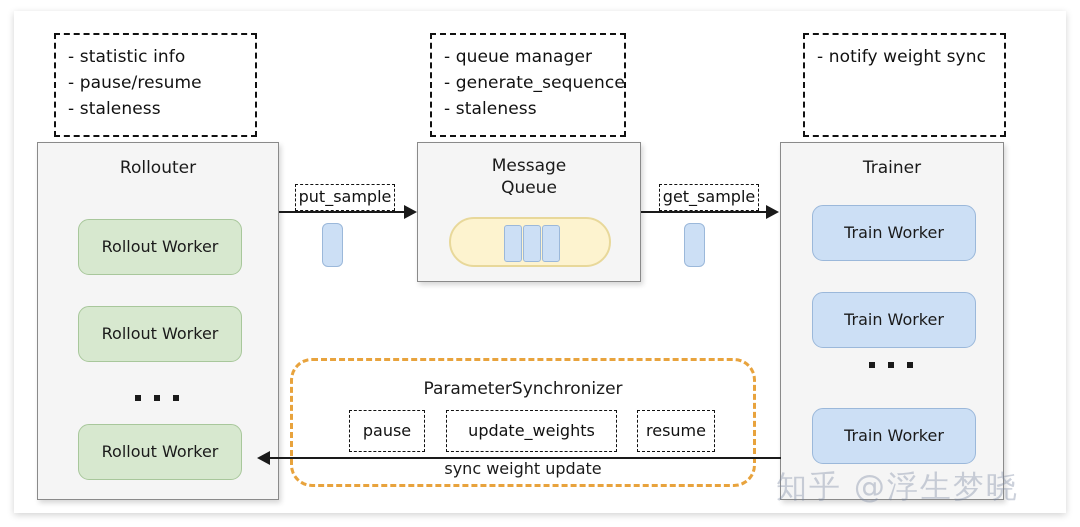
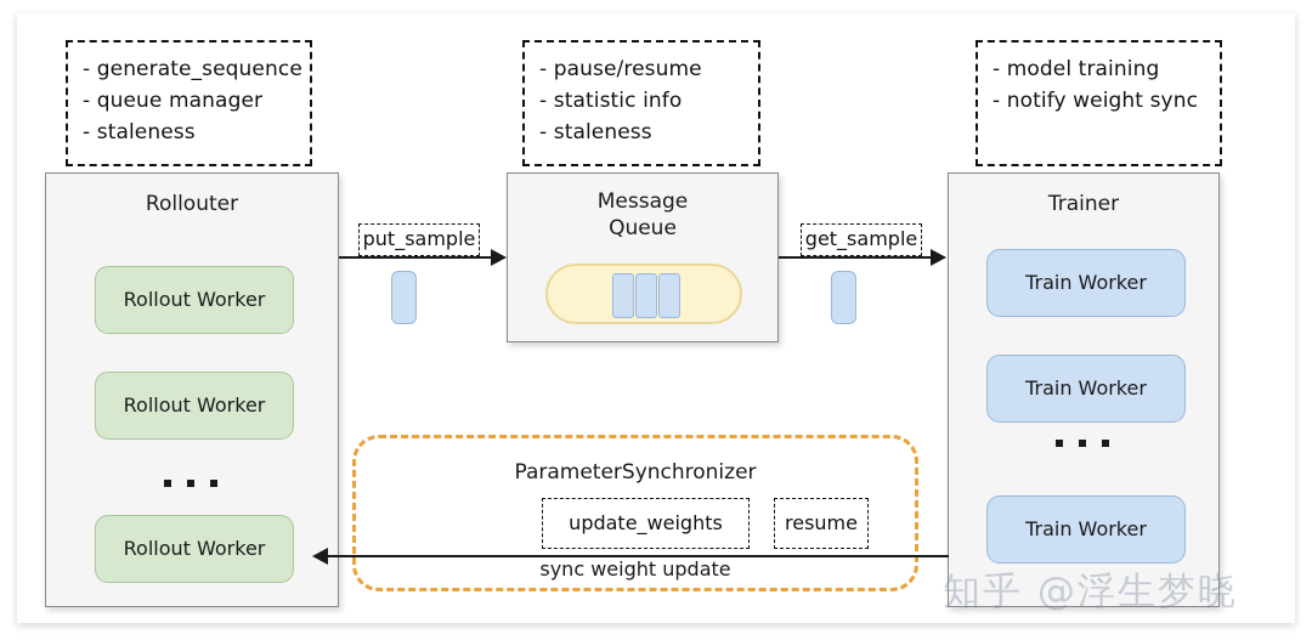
- - statistic info
+ - generate_sequence
- - pause/resume
+ - queue manager
  - staleness
- - queue manager
+ - pause/resume
- - generate_sequence
+ - statistic info
  - staleness
+ - model training
  - notify weight sync
  Rollouter
  Rollout Worker
  Rollout Worker
  Rollout Worker
  Message
  Queue
  Trainer
  Train Worker
  Train Worker
  Train Worker
  put_sample
  get_sample
  ParameterSynchronizer
- pause
  update_weights
  resume
  sync weight update
  知乎 @浮生梦晓
